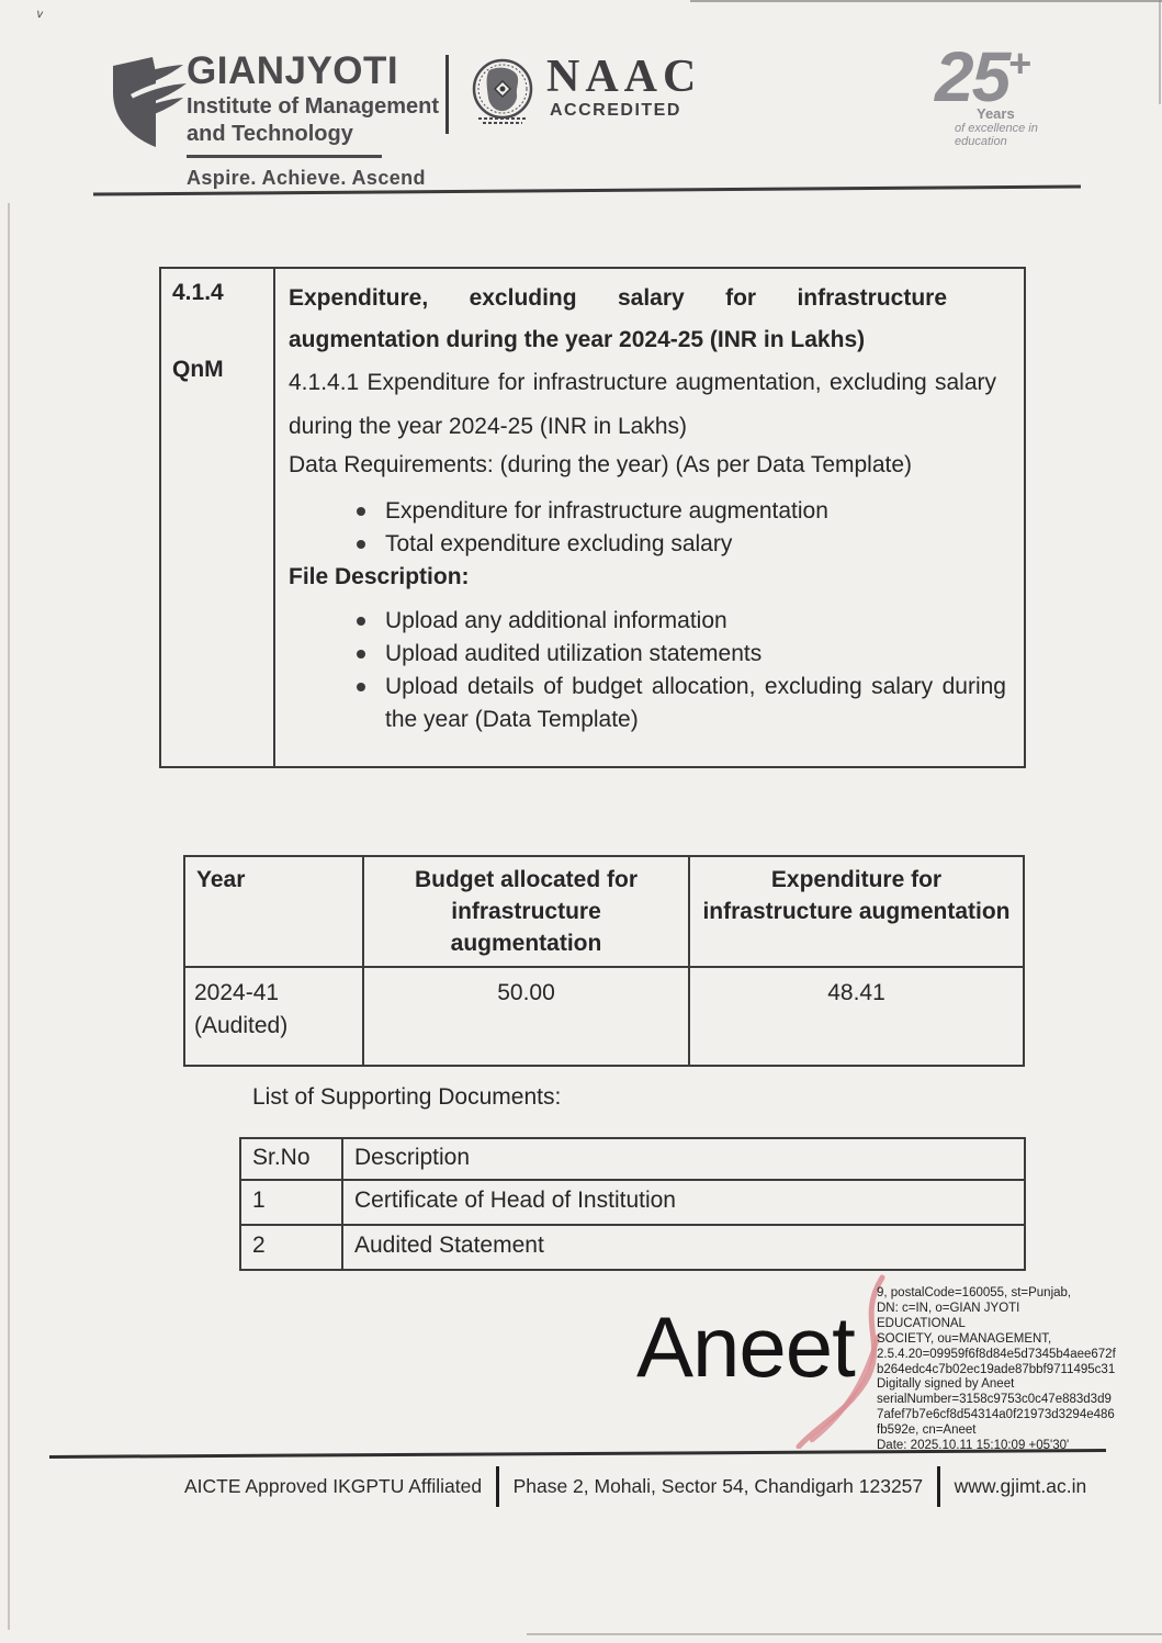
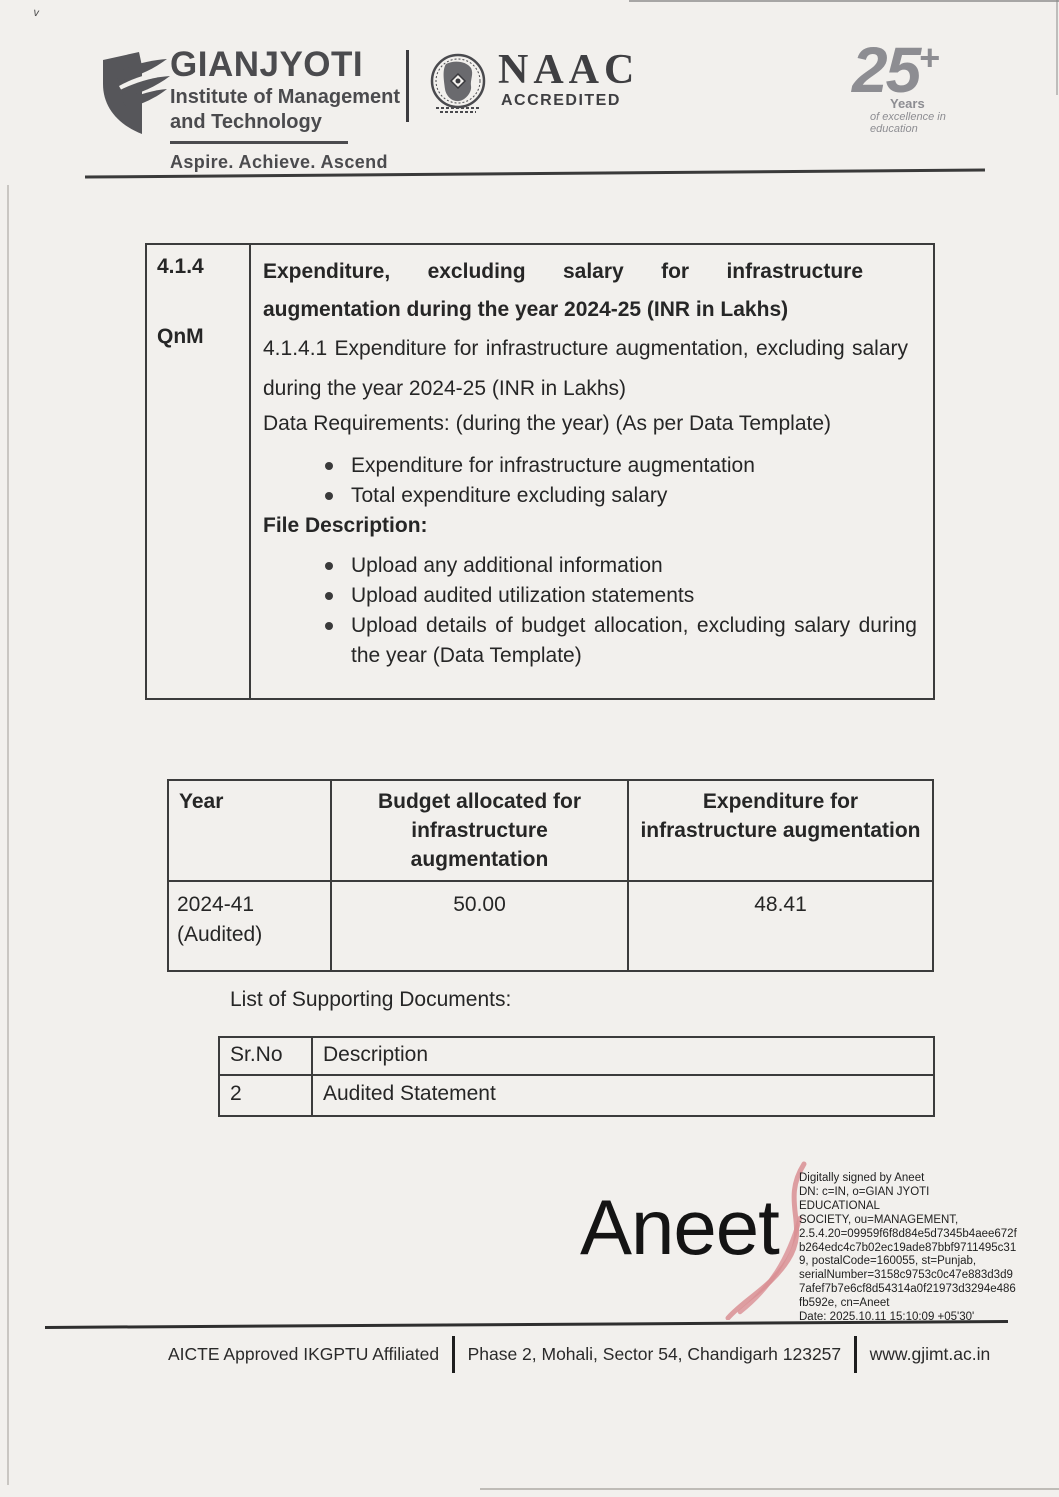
  GIANJYOTI
  Institute of Management
  and Technology
  Aspire. Achieve. Ascend
  NAAC
  ACCREDITED
  25+
  Years
  of excellence in
  education
  4.1.4
  QnM
  Expenditure, excluding salary for infrastructure augmentation during the year 2024-25 (INR in Lakhs)
  4.1.4.1 Expenditure for infrastructure augmentation, excluding salary during the year 2024-25 (INR in Lakhs)
  Data Requirements: (during the year) (As per Data Template)
  Expenditure for infrastructure augmentation
  Total expenditure excluding salary
  File Description:
  Upload any additional information
  Upload audited utilization statements
  Upload details of budget allocation, excluding salary during the year (Data Template)
  Year	Budget allocated for infrastructure augmentation	Expenditure for infrastructure augmentation
  2024-41 (Audited)	50.00	48.41
  List of Supporting Documents:
  Sr.No	Description
- 1	Certificate of Head of Institution
  2	Audited Statement
  Aneet
- 9, postalCode=160055, st=Punjab,
+ Digitally signed by Aneet
  DN: c=IN, o=GIAN JYOTI EDUCATIONAL
  SOCIETY, ou=MANAGEMENT,
  2.5.4.20=09959f6f8d84e5d7345b4aee672f
  b264edc4c7b02ec19ade87bbf9711495c31
- Digitally signed by Aneet
+ 9, postalCode=160055, st=Punjab,
  serialNumber=3158c9753c0c47e883d3d9
  7afef7b7e6cf8d54314a0f21973d3294e486
  fb592e, cn=Aneet
  Date: 2025.10.11 15:10:09 +05'30'
  AICTE Approved IKGPTU Affiliated
  Phase 2, Mohali, Sector 54, Chandigarh 123257
  www.gjimt.ac.in
